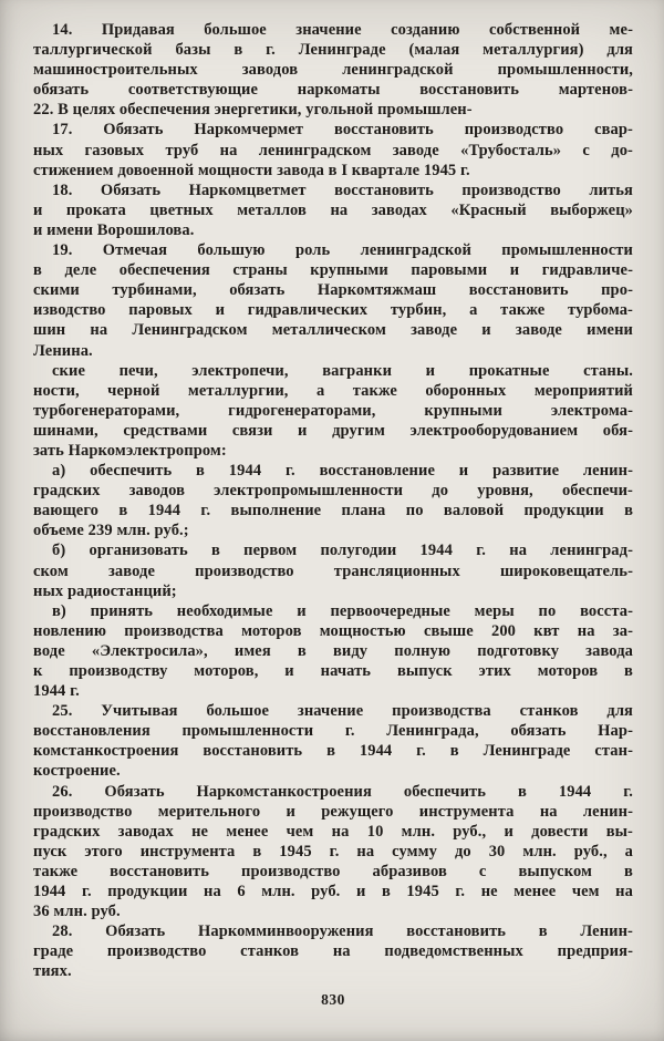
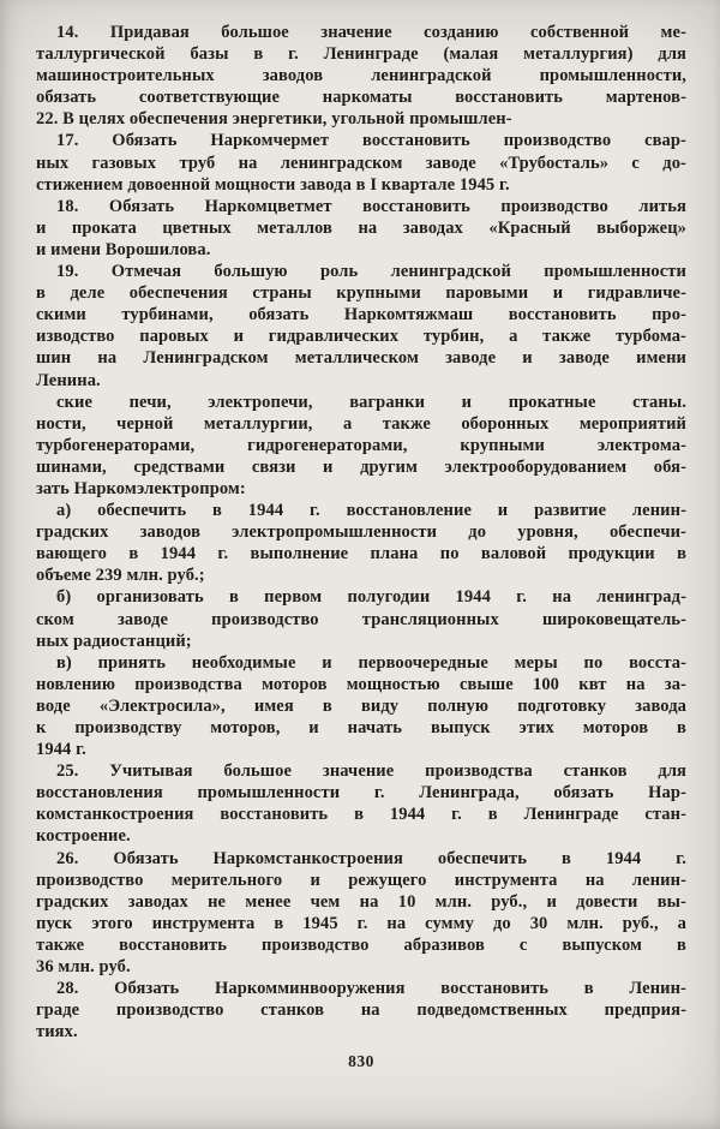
  14. Придавая большое значение созданию собственной ме-
  таллургической базы в г. Ленинграде (малая металлургия) для
  машиностроительных заводов ленинградской промышленности,
  обязать соответствующие наркоматы восстановить мартенов-
  22. В целях обеспечения энергетики, угольной промышлен-
  17. Обязать Наркомчермет восстановить производство свар-
  ных газовых труб на ленинградском заводе «Трубосталь» с до-
  стижением довоенной мощности завода в I квартале 1945 г.
  18. Обязать Наркомцветмет восстановить производство литья
  и проката цветных металлов на заводах «Красный выборжец»
  и имени Ворошилова.
  19. Отмечая большую роль ленинградской промышленности
  в деле обеспечения страны крупными паровыми и гидравличе-
  скими турбинами, обязать Наркомтяжмаш восстановить про-
  изводство паровых и гидравлических турбин, а также турбома-
  шин на Ленинградском металлическом заводе и заводе имени
  Ленина.
  ские печи, электропечи, вагранки и прокатные станы.
  ности, черной металлургии, а также оборонных мероприятий
  турбогенераторами, гидрогенераторами, крупными электрома-
  шинами, средствами связи и другим электрооборудованием обя-
  зать Наркомэлектропром:
  а) обеспечить в 1944 г. восстановление и развитие ленин-
  градских заводов электропромышленности до уровня, обеспечи-
  вающего в 1944 г. выполнение плана по валовой продукции в
  объеме 239 млн. руб.;
  б) организовать в первом полугодии 1944 г. на ленинград-
  ском заводе производство трансляционных широковещатель-
  ных радиостанций;
  в) принять необходимые и первоочередные меры по восста-
- новлению производства моторов мощностью свыше 200 квт на за-
+ новлению производства моторов мощностью свыше 100 квт на за-
  воде «Электросила», имея в виду полную подготовку завода
  к производству моторов, и начать выпуск этих моторов в
  1944 г.
  25. Учитывая большое значение производства станков для
  восстановления промышленности г. Ленинграда, обязать Нар-
  комстанкостроения восстановить в 1944 г. в Ленинграде стан-
  костроение.
  26. Обязать Наркомстанкостроения обеспечить в 1944 г.
  производство мерительного и режущего инструмента на ленин-
  градских заводах не менее чем на 10 млн. руб., и довести вы-
  пуск этого инструмента в 1945 г. на сумму до 30 млн. руб., а
  также восстановить производство абразивов с выпуском в
- 1944 г. продукции на 6 млн. руб. и в 1945 г. не менее чем на
  36 млн. руб.
  28. Обязать Наркомминвооружения восстановить в Ленин-
  граде производство станков на подведомственных предприя-
  тиях.
  830
